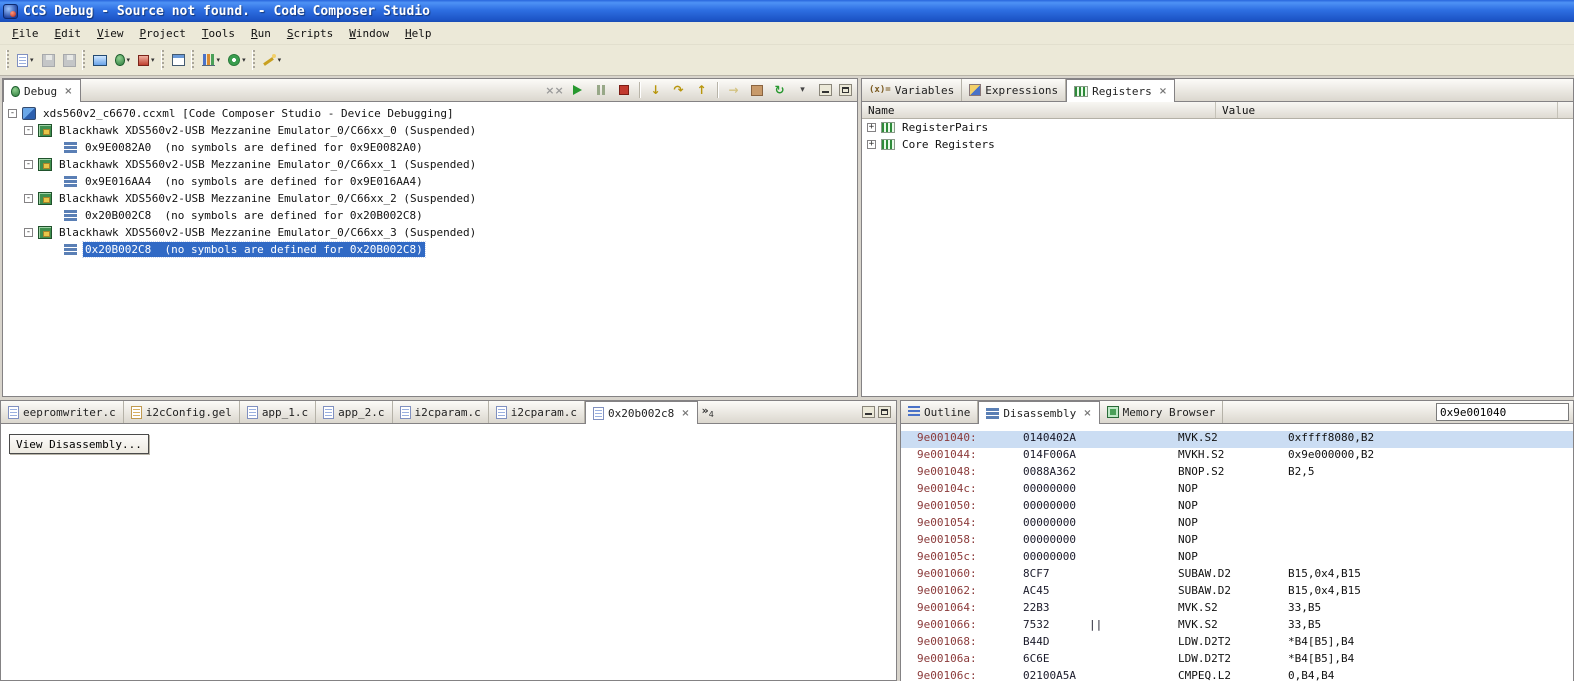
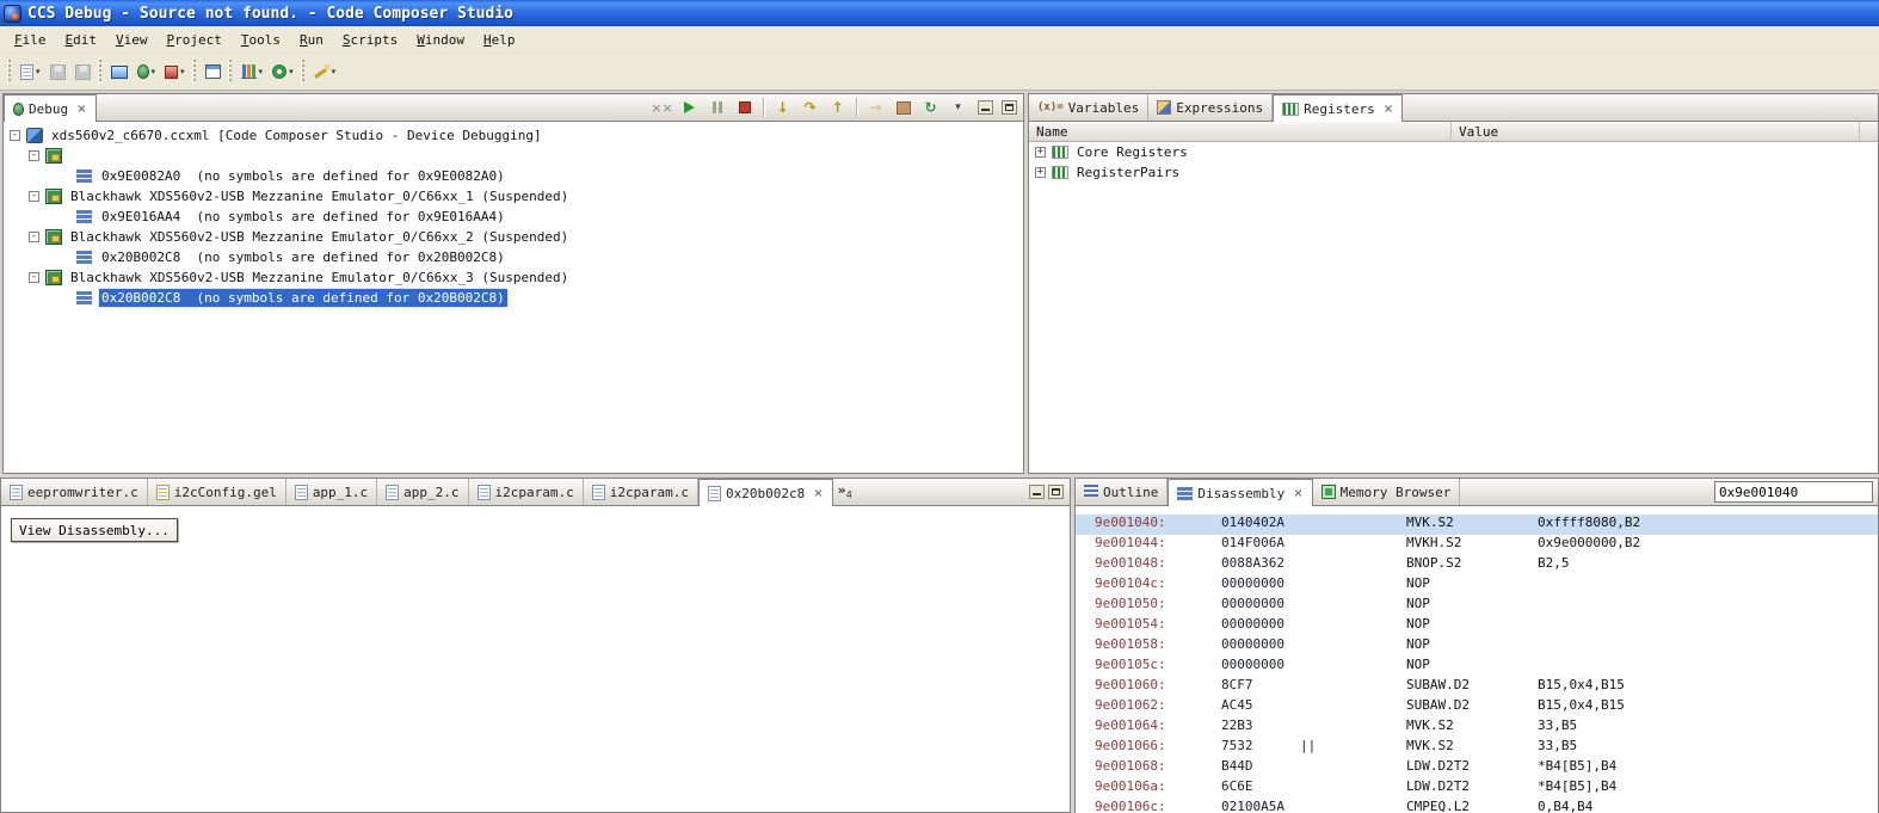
  CCS Debug - Source not found. - Code Composer Studio
  File
  Edit
  View
  Project
  Tools
  Run
  Scripts
  Window
  Help
  ▾
  ▾
  ▾
  ▾
  ▾
  ▾
  Debug
  ××
  ↓
  ↷
  ↑
  →
  ↻
  ▾
  -
  xds560v2_c6670.ccxml [Code Composer Studio - Device Debugging]
  -
- Blackhawk XDS560v2-USB Mezzanine Emulator_0/C66xx_0 (Suspended)
  0x9E0082A0 (no symbols are defined for 0x9E0082A0)
  -
  Blackhawk XDS560v2-USB Mezzanine Emulator_0/C66xx_1 (Suspended)
  0x9E016AA4 (no symbols are defined for 0x9E016AA4)
  -
  Blackhawk XDS560v2-USB Mezzanine Emulator_0/C66xx_2 (Suspended)
  0x20B002C8 (no symbols are defined for 0x20B002C8)
  -
  Blackhawk XDS560v2-USB Mezzanine Emulator_0/C66xx_3 (Suspended)
  0x20B002C8 (no symbols are defined for 0x20B002C8)
  (x)=
  Variables
  Expressions
  Registers
  Name
  Value
  +
- RegisterPairs
+ Core Registers
  +
- Core Registers
+ RegisterPairs
  eepromwriter.c
  i2cConfig.gel
  app_1.c
  app_2.c
  i2cparam.c
  i2cparam.c
  0x20b002c8
  4
  View Disassembly...
  Outline
  Disassembly
  Memory Browser
  0x9e001040
  9e001040:
  0140402A
  MVK.S2
  0xffff8080,B2
  9e001044:
  014F006A
  MVKH.S2
  0x9e000000,B2
  9e001048:
  0088A362
  BNOP.S2
  B2,5
  9e00104c:
  00000000
  NOP
  9e001050:
  00000000
  NOP
  9e001054:
  00000000
  NOP
  9e001058:
  00000000
  NOP
  9e00105c:
  00000000
  NOP
  9e001060:
  8CF7
  SUBAW.D2
  B15,0x4,B15
  9e001062:
  AC45
  SUBAW.D2
  B15,0x4,B15
  9e001064:
  22B3
  MVK.S2
  33,B5
  9e001066:
  7532
  ||
  MVK.S2
  33,B5
  9e001068:
  B44D
  LDW.D2T2
  *B4[B5],B4
  9e00106a:
  6C6E
  LDW.D2T2
  *B4[B5],B4
  9e00106c:
  02100A5A
  CMPEQ.L2
  0,B4,B4
